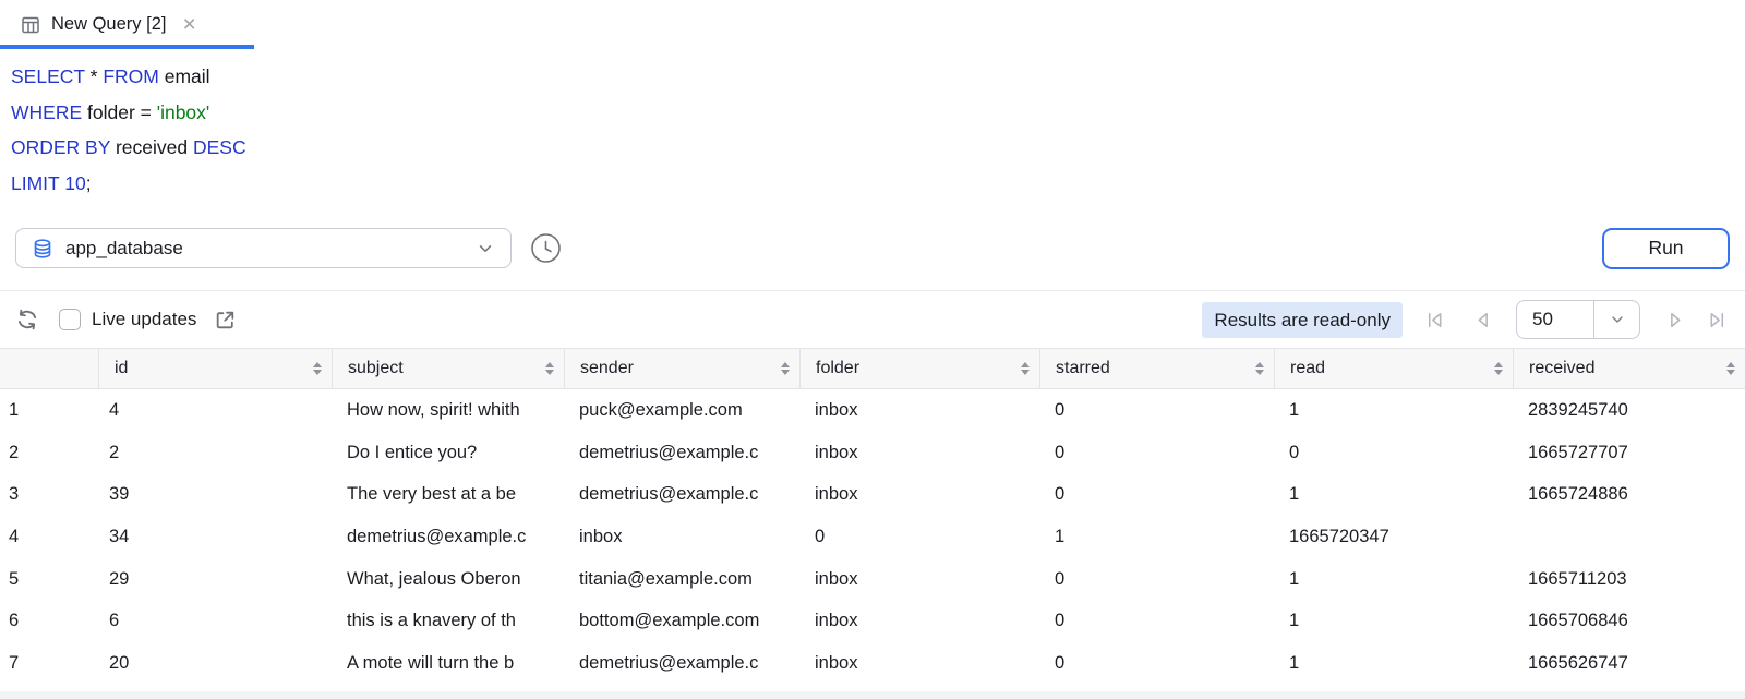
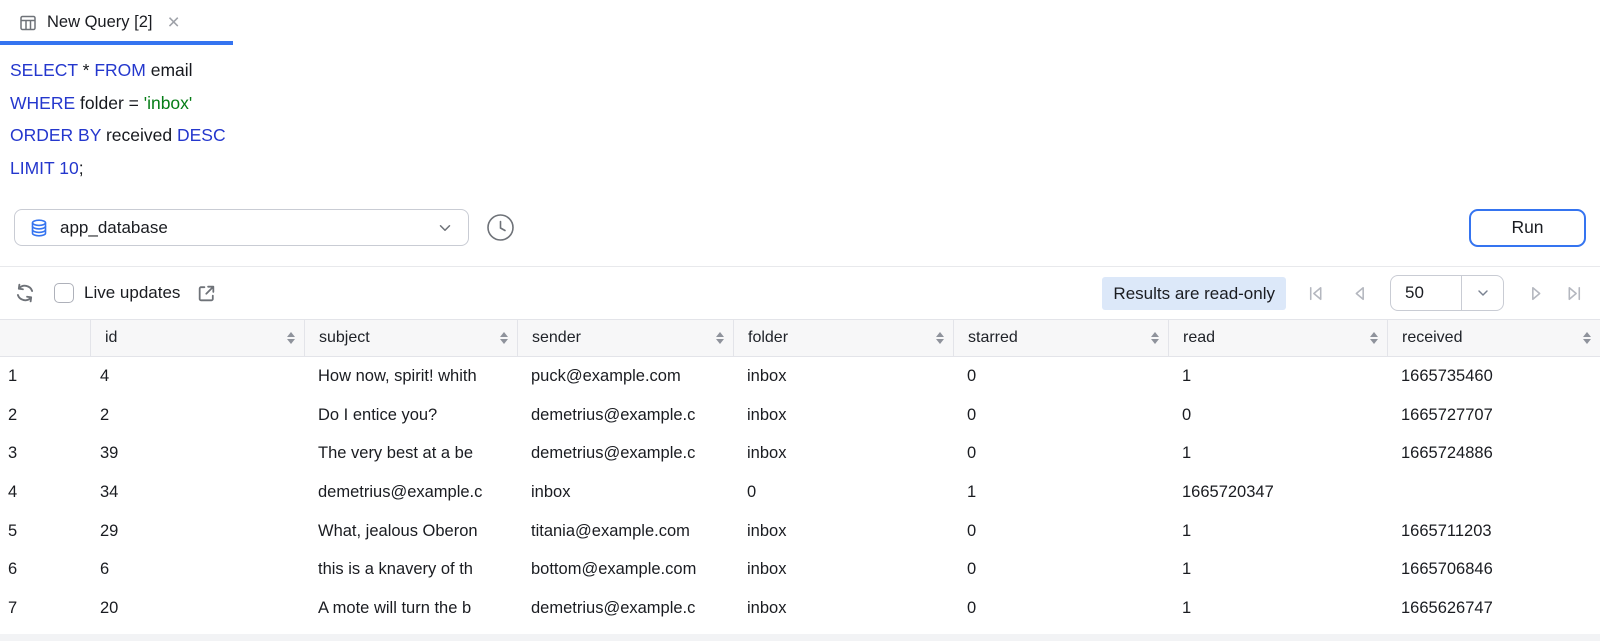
  New Query [2]
  ×
  SELECT * FROM email
  WHERE folder = 'inbox'
  ORDER BY received DESC
  LIMIT 10;
  app_database
  Run
  Live updates
  Results are read-only
  50
  id
  subject
  sender
  folder
  starred
  read
  received
  1
  4
  How now, spirit! whith
  puck@example.com
  inbox
  0
  1
- 2839245740
+ 1665735460
  2
  2
  Do I entice you?
  demetrius@example.c
  inbox
  0
  0
  1665727707
  3
  39
  The very best at a be
  demetrius@example.c
  inbox
  0
  1
  1665724886
  4
  34
  demetrius@example.c
  inbox
  0
  1
  1665720347
  5
  29
  What, jealous Oberon
  titania@example.com
  inbox
  0
  1
  1665711203
  6
  6
  this is a knavery of th
  bottom@example.com
  inbox
  0
  1
  1665706846
  7
  20
  A mote will turn the b
  demetrius@example.c
  inbox
  0
  1
  1665626747
